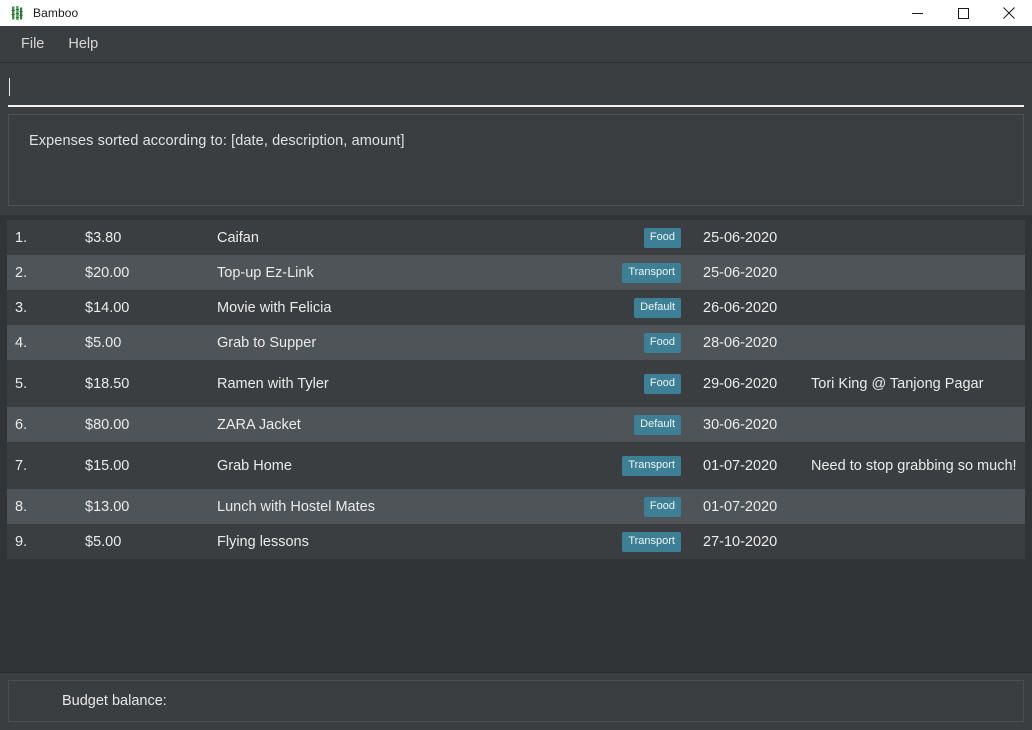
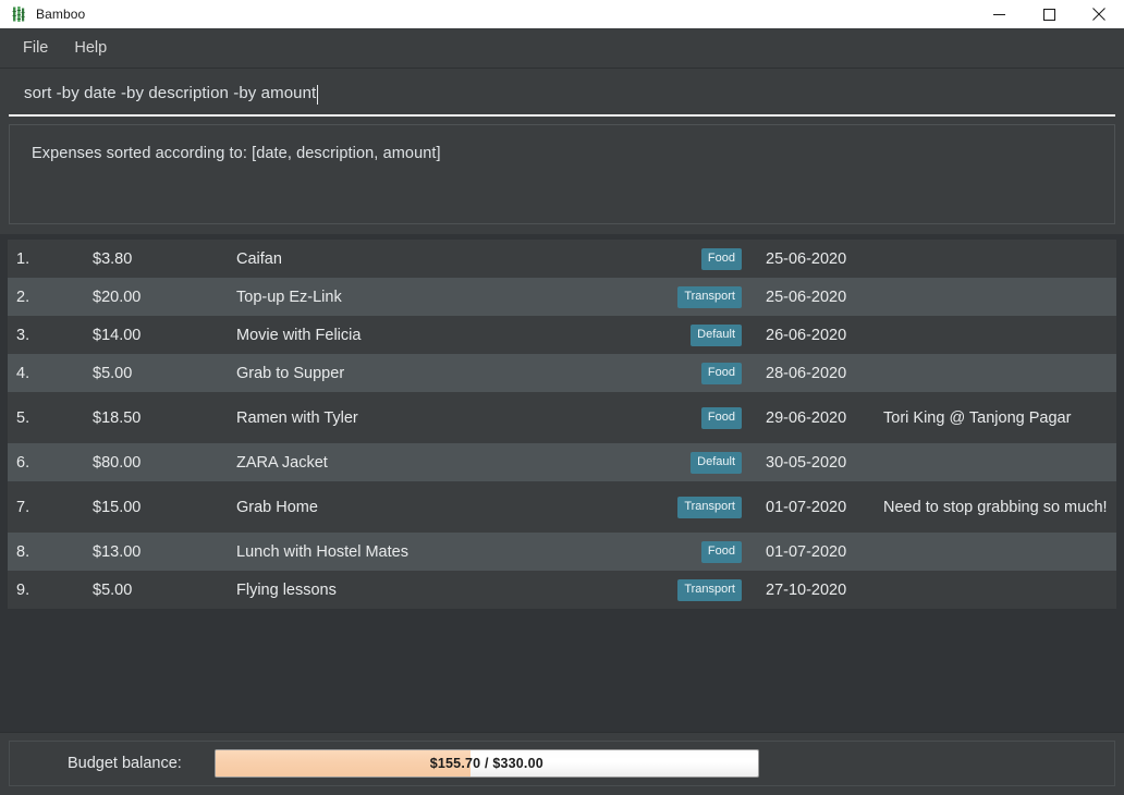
  Bamboo
  File
  Help
+ sort -by date -by description -by amount
  Expenses sorted according to: [date, description, amount]
  1.
  $3.80
  Caifan
  Food
  25-06-2020
  2.
  $20.00
  Top-up Ez-Link
  Transport
  25-06-2020
  3.
  $14.00
  Movie with Felicia
  Default
  26-06-2020
  4.
  $5.00
  Grab to Supper
  Food
  28-06-2020
  5.
  $18.50
  Ramen with Tyler
  Food
  29-06-2020
  Tori King @ Tanjong Pagar
  6.
  $80.00
  ZARA Jacket
  Default
- 30-06-2020
+ 30-05-2020
  7.
  $15.00
  Grab Home
  Transport
  01-07-2020
  Need to stop grabbing so much!
  8.
  $13.00
  Lunch with Hostel Mates
  Food
  01-07-2020
  9.
  $5.00
  Flying lessons
  Transport
  27-10-2020
  Budget balance:
+ $155.70 / $330.00
